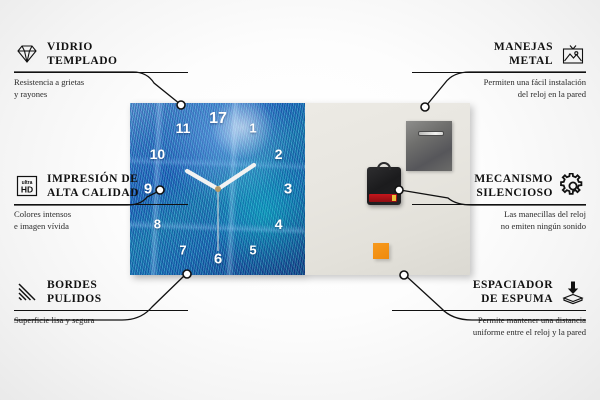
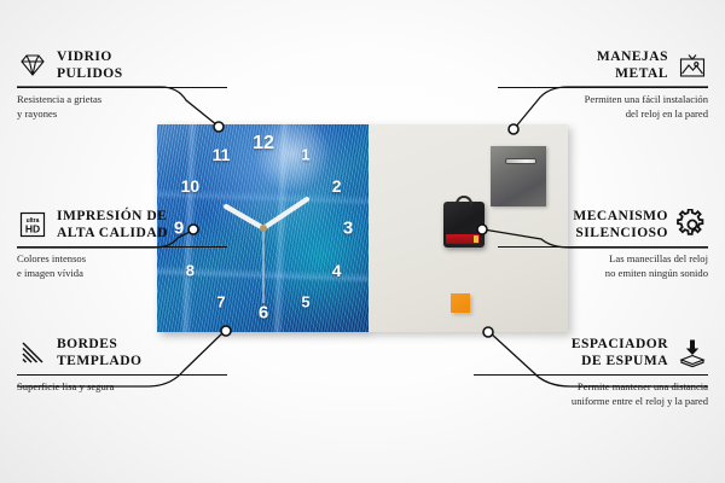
- 17
+ 12
  1
  2
  3
  4
  5
  6
  7
  8
  9
  10
  11
  VIDRIO
- TEMPLADO
+ PULIDOS
  Resistencia a grietas
  y rayones
  HD
  IMPRESIÓN DE
  ALTA CALIDAD
  Colores intensos
  e imagen vívida
  BORDES
- PULIDOS
+ TEMPLADO
  MANEJAS
  METAL
  Permiten una fácil instalación
  del reloj en la pared
  MECANISMO
  SILENCIOSO
  Las manecillas del reloj
  no emiten ningún sonido
  ESPACIADOR
  DE ESPUMA
  uniforme entre el reloj y la pared
